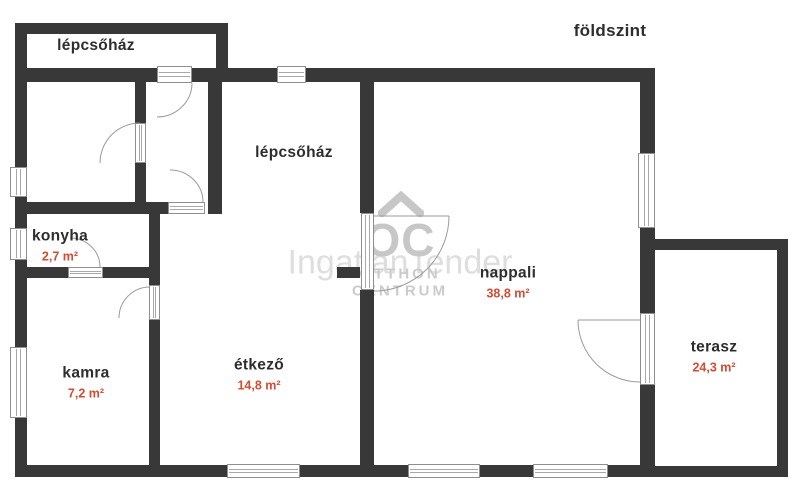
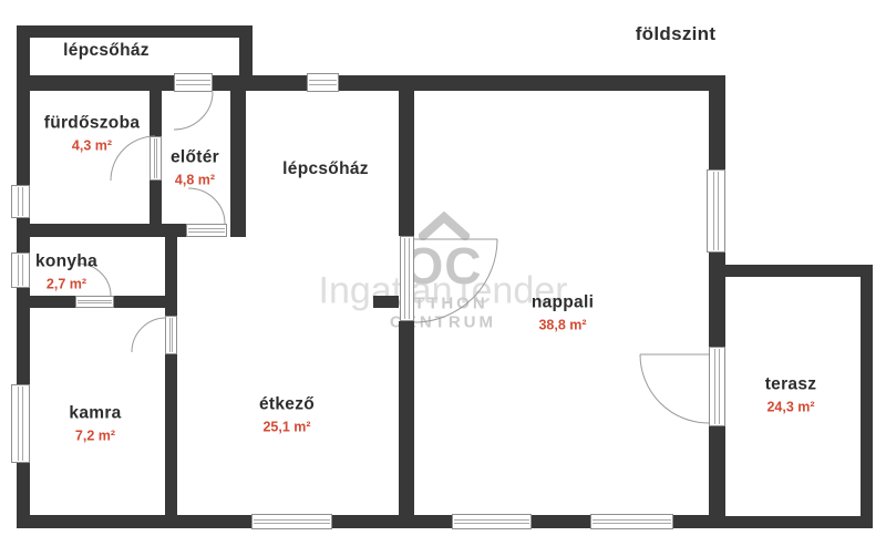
  IngatanTender
  OC
  TTHON
  CNTRUM
  földszint
  lépcsőház
+ fürdőszoba
+ 4,3 m²
+ előtér
+ 4,8 m²
  lépcsőház
  konyha
  2,7 m²
  kamra
  7,2 m²
  étkező
- 14,8 m²
+ 25,1 m²
  nappali
  38,8 m²
  terasz
  24,3 m²
